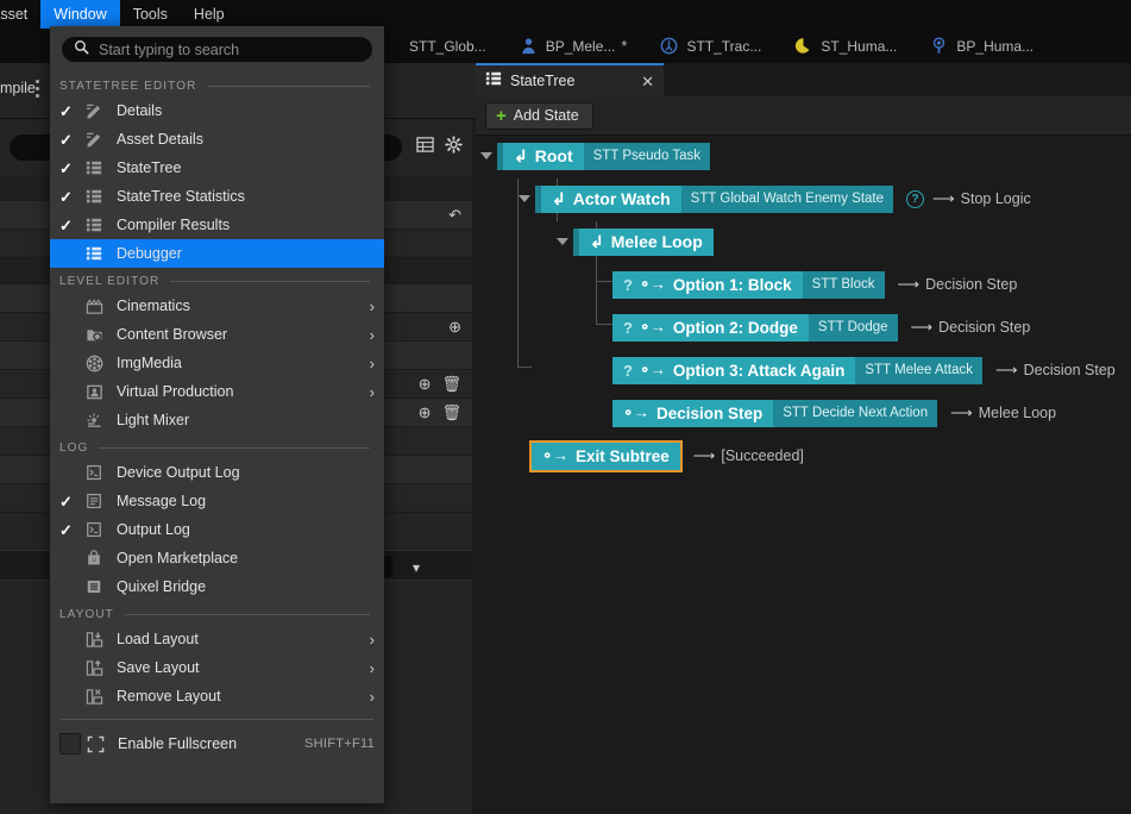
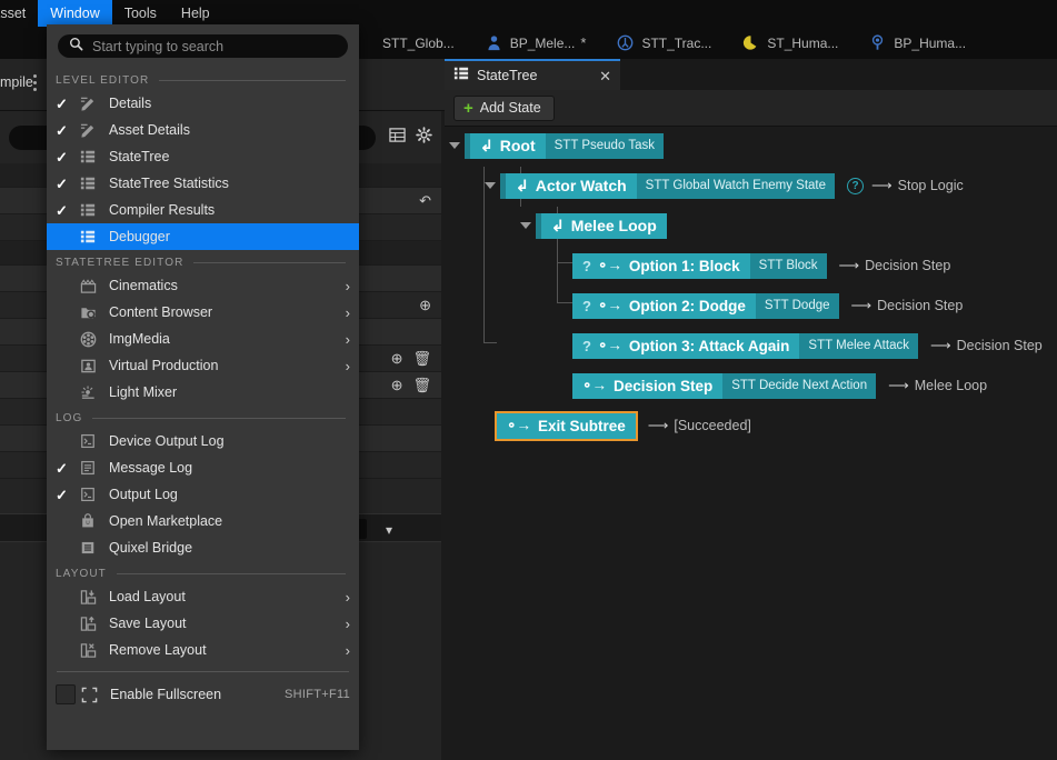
  mpile
  ↶
  ⊕
  ⊕
  🗑
  ⊕
  🗑
  ▾
  StateTree
  ✕
  +
  Add State
  ↲
  Root
  STT Pseudo Task
  ↲
  Actor Watch
  STT Global Watch Enemy State
  ?
  ⟶
  Stop Logic
  ↲
  Melee Loop
  ?
  ∘→
  Option 1: Block
  STT Block
  ⟶
  Decision Step
  ?
  ∘→
  Option 2: Dodge
  STT Dodge
  ⟶
  Decision Step
  ?
  ∘→
  Option 3: Attack Again
  STT Melee Attack
  ⟶
  Decision Step
  ∘→
  Decision Step
  STT Decide Next Action
  ⟶
  Melee Loop
  ∘→
  Exit Subtree
  ⟶
  [Succeeded]
  STT_Glob...
  BP_Mele...
  *
  STT_Trac...
  ST_Huma...
  BP_Huma...
  sset
  Window
  Tools
  Help
  Start typing to search
- STATETREE EDITOR
+ LEVEL EDITOR
  ✓
  Details
  ✓
  Asset Details
  ✓
  StateTree
  ✓
  StateTree Statistics
  ✓
  Compiler Results
  Debugger
- LEVEL EDITOR
+ STATETREE EDITOR
  Cinematics
  ›
  Content Browser
  ›
  ImgMedia
  ›
  Virtual Production
  ›
  Light Mixer
  LOG
  Device Output Log
  ✓
  Message Log
  ✓
  Output Log
  Open Marketplace
  Quixel Bridge
  LAYOUT
  Load Layout
  ›
  Save Layout
  ›
  Remove Layout
  ›
  Enable Fullscreen
  SHIFT+F11
